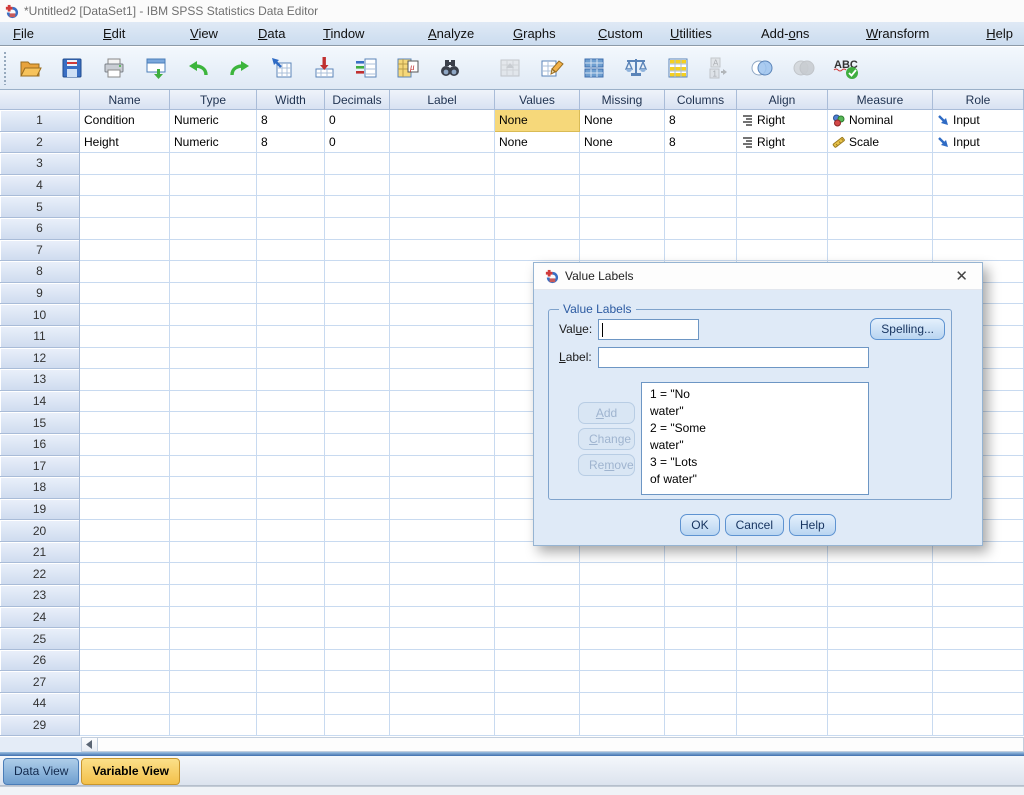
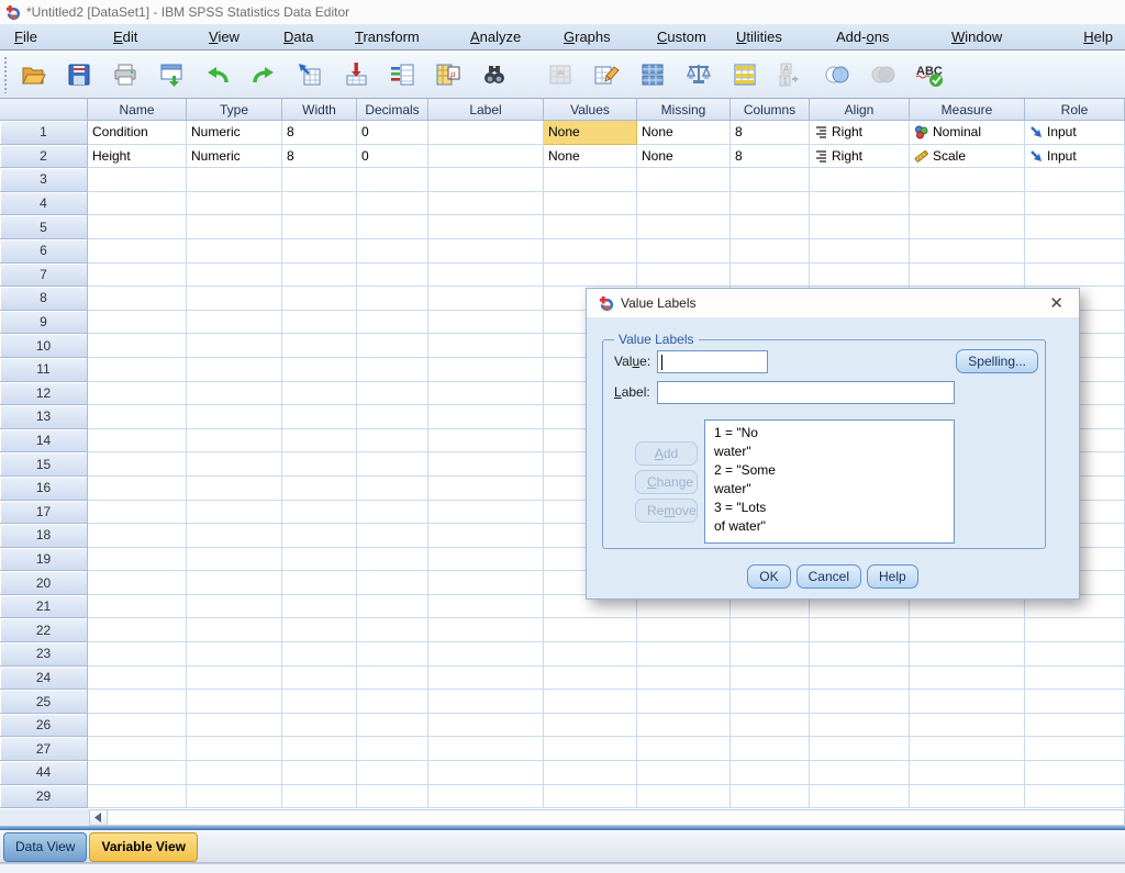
  *Untitled2 [DataSet1] - IBM SPSS Statistics Data Editor
  File
  Edit
  View
  Data
- Tindow
+ Transform
  Analyze
  Graphs
  Custom
  Utilities
  Add-ons
- Wransform
+ Window
  Help
  μ
  A
  1
  ABC
  Name
  Type
  Width
  Decimals
  Label
  Values
  Missing
  Columns
  Align
  Measure
  Role
  1
  Condition
  Numeric
  8
  0
  None
  None
  8
  Right
  Nominal
  Input
  2
  Height
  Numeric
  8
  0
  None
  None
  8
  Right
  Scale
  Input
  3
  4
  5
  6
  7
  8
  9
  10
  11
  12
  13
  14
  15
  16
  17
  18
  19
  20
  21
  22
  23
  24
  25
  26
  27
  44
  29
  Data View
  Variable View
  Value Labels
  ✕
  Value Labels
  Value:
  Spelling...
  Label:
  Add
  Change
  Remove
  1 = "No water"
  2 = "Some water"
  3 = "Lots of water"
  OK
  Cancel
  Help
